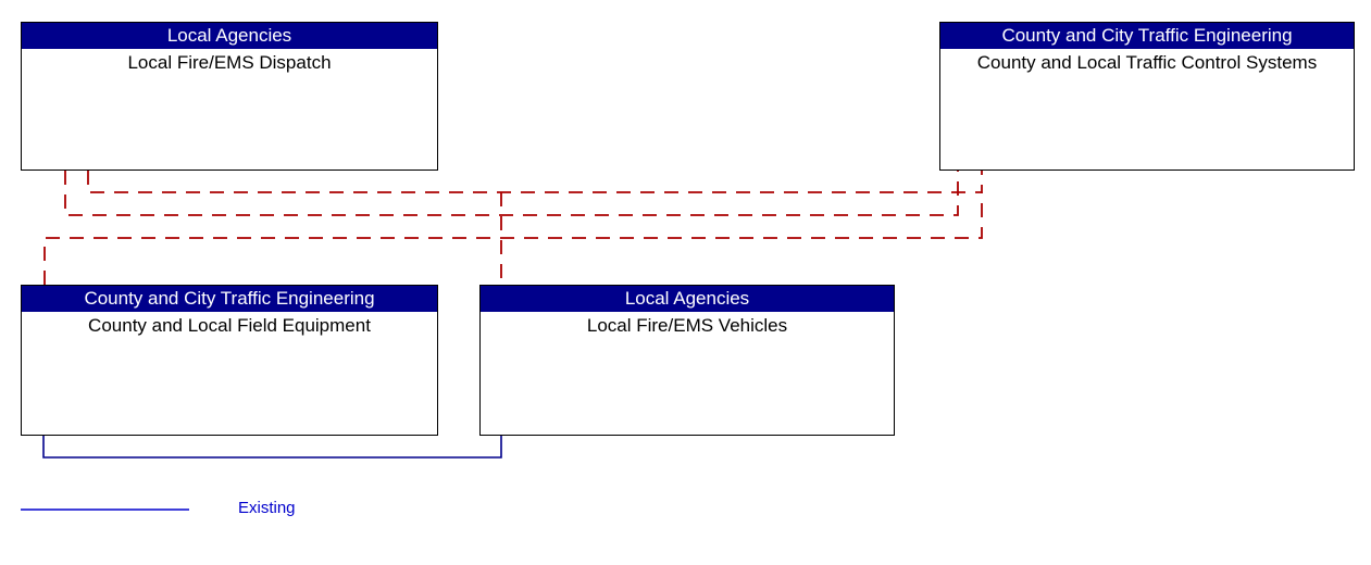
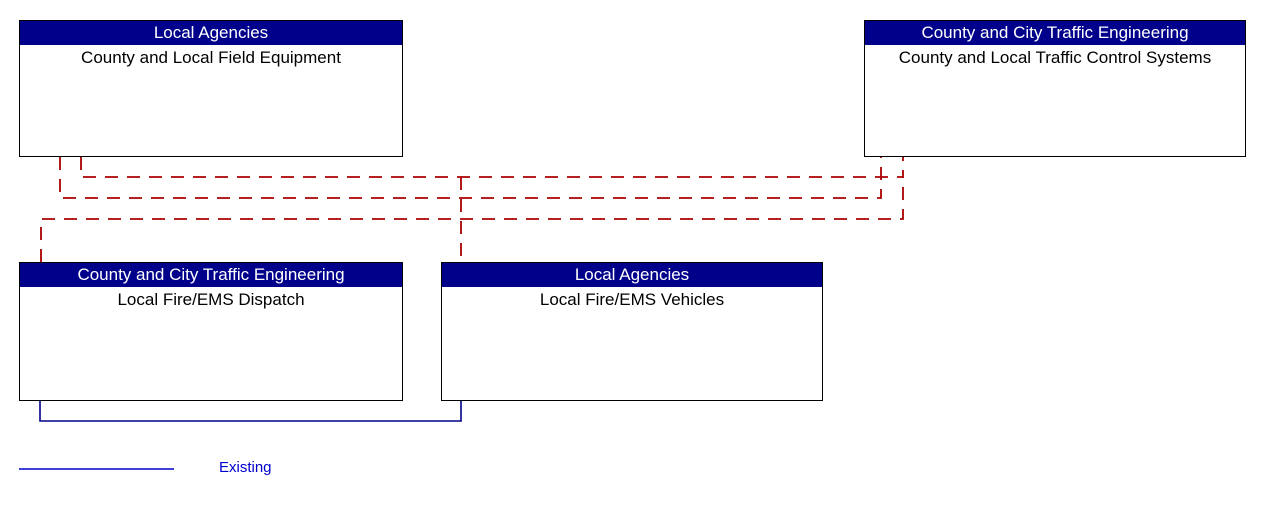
  Local Agencies
- Local Fire/EMS Dispatch
+ County and Local Field Equipment
  County and City Traffic Engineering
  County and Local Traffic Control Systems
  County and City Traffic Engineering
- County and Local Field Equipment
+ Local Fire/EMS Dispatch
  Local Agencies
  Local Fire/EMS Vehicles
  Existing
